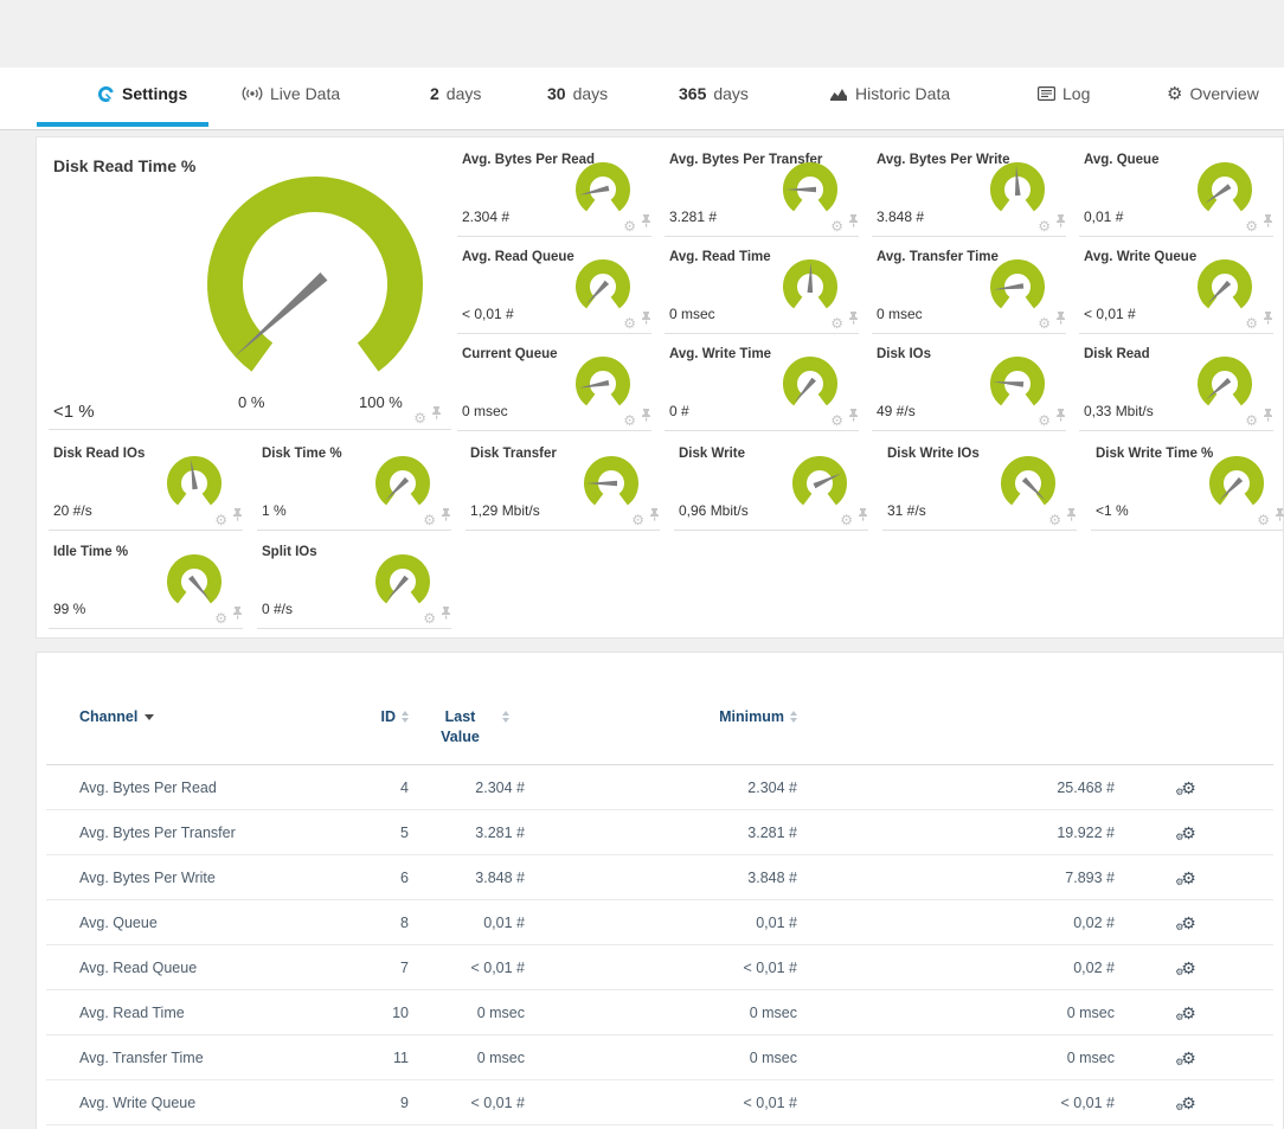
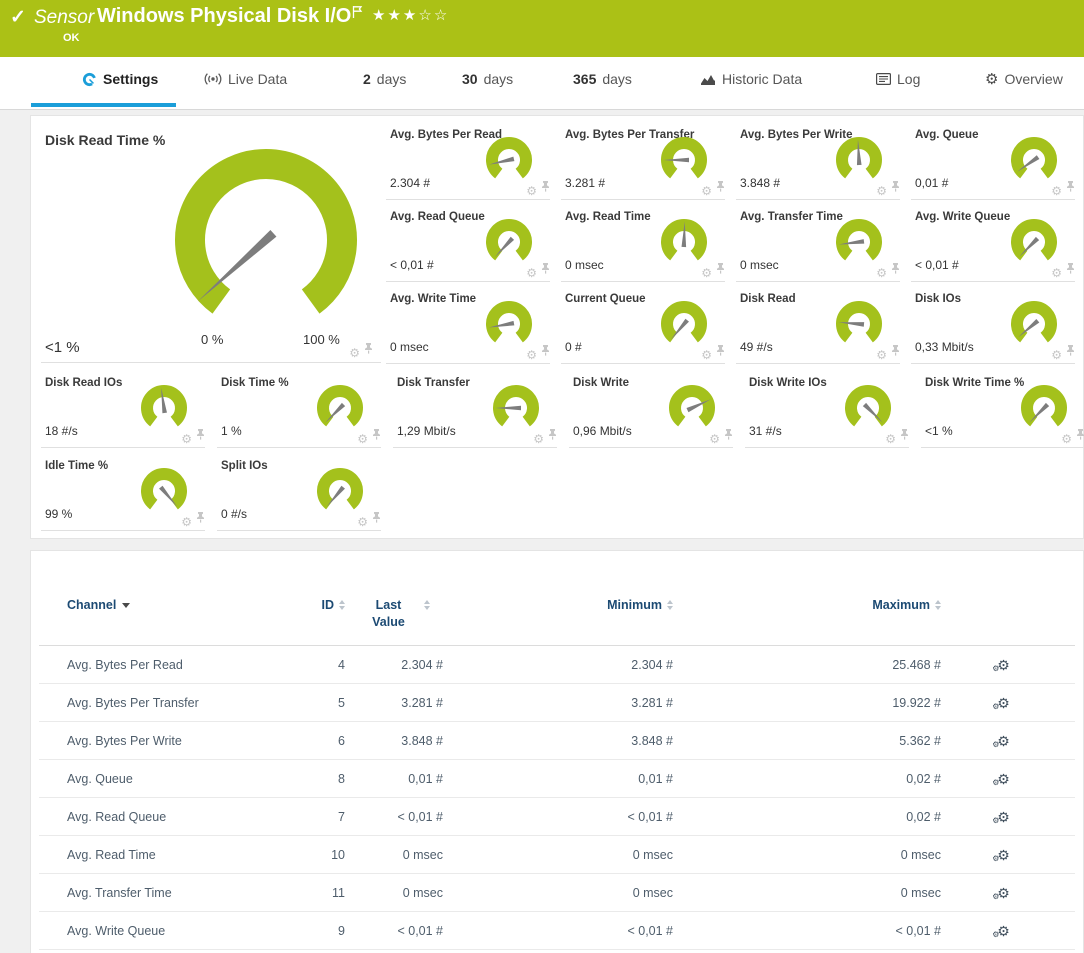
+ ✓
+ Sensor
+ Windows Physical Disk I/O
+ ★★★☆☆
+ OK
  Settings
  Live Data
  2
  days
  30
  days
  365
  days
  Historic Data
  Log
  ⚙
  Overview
  Disk Read Time %
  0 %
  100 %
  <1 %
  ⚙
  Avg. Bytes Per Read
  2.304 #
  ⚙
  Avg. Bytes Per Transfer
  3.281 #
  ⚙
  Avg. Bytes Per Write
  3.848 #
  ⚙
  Avg. Queue
  0,01 #
  ⚙
  Avg. Read Queue
  < 0,01 #
  ⚙
  Avg. Read Time
  0 msec
  ⚙
  Avg. Transfer Time
  0 msec
  ⚙
  Avg. Write Queue
  < 0,01 #
  ⚙
- Current Queue
+ Avg. Write Time
  0 msec
  ⚙
- Avg. Write Time
+ Current Queue
  0 #
  ⚙
- Disk IOs
+ Disk Read
  49 #/s
  ⚙
- Disk Read
+ Disk IOs
  0,33 Mbit/s
  ⚙
  Disk Read IOs
- 20 #/s
+ 18 #/s
  ⚙
  Disk Time %
  1 %
  ⚙
  Disk Transfer
  1,29 Mbit/s
  ⚙
  Disk Write
  0,96 Mbit/s
  ⚙
  Disk Write IOs
  31 #/s
  ⚙
  Disk Write Time %
  <1 %
  ⚙
  Idle Time %
  99 %
  ⚙
  Split IOs
  0 #/s
  ⚙
  Channel
  ID
  Last Value
  Minimum
+ Maximum
  Avg. Bytes Per Read
  4
  2.304 #
  2.304 #
  25.468 #
  ⚙
  ⚙
  Avg. Bytes Per Transfer
  5
  3.281 #
  3.281 #
  19.922 #
  ⚙
  ⚙
  Avg. Bytes Per Write
  6
  3.848 #
  3.848 #
- 7.893 #
+ 5.362 #
  ⚙
  ⚙
  Avg. Queue
  8
  0,01 #
  0,01 #
  0,02 #
  ⚙
  ⚙
  Avg. Read Queue
  7
  < 0,01 #
  < 0,01 #
  0,02 #
  ⚙
  ⚙
  Avg. Read Time
  10
  0 msec
  0 msec
  0 msec
  ⚙
  ⚙
  Avg. Transfer Time
  11
  0 msec
  0 msec
  0 msec
  ⚙
  ⚙
  Avg. Write Queue
  9
  < 0,01 #
  < 0,01 #
  < 0,01 #
  ⚙
  ⚙
